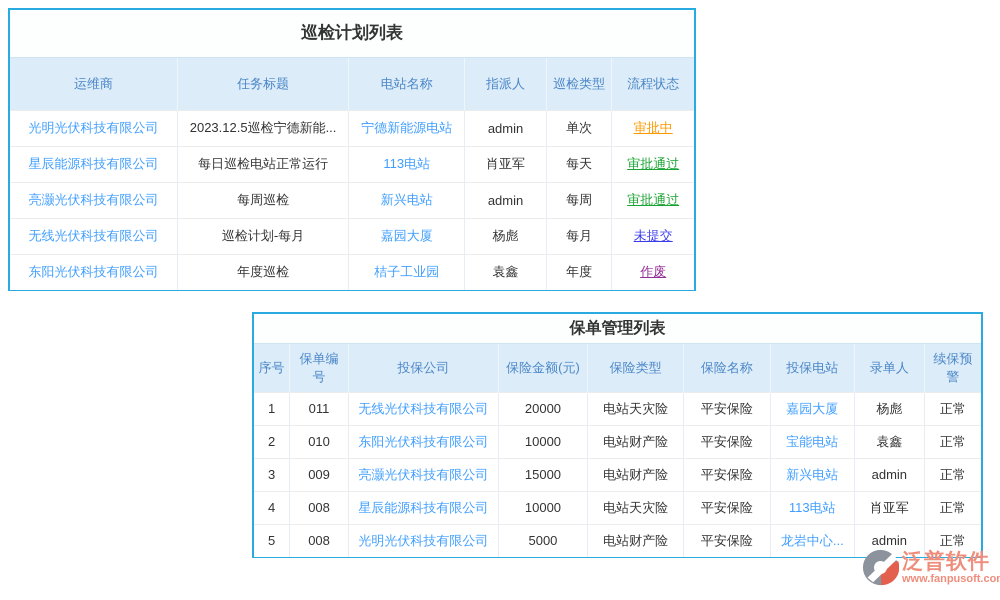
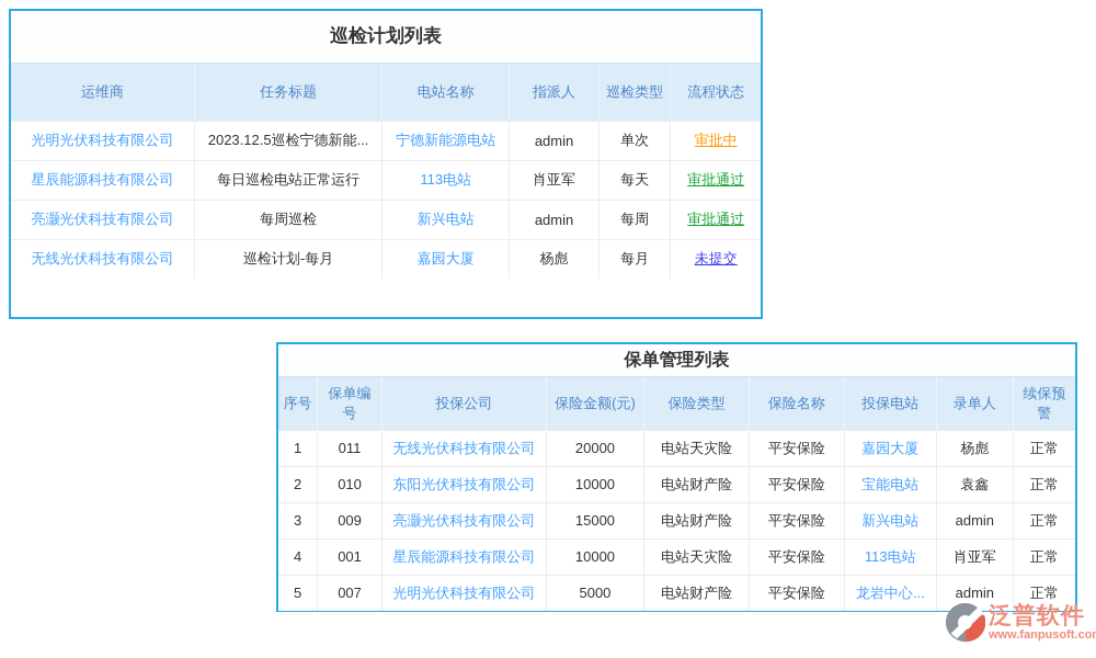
  巡检计划列表
  运维商	任务标题	电站名称	指派人	巡检类型	流程状态
  光明光伏科技有限公司	2023.12.5巡检宁德新能...	宁德新能源电站	admin	单次	审批中
  星辰能源科技有限公司	每日巡检电站正常运行	113电站	肖亚军	每天	审批通过
  亮灏光伏科技有限公司	每周巡检	新兴电站	admin	每周	审批通过
  无线光伏科技有限公司	巡检计划-每月	嘉园大厦	杨彪	每月	未提交
- 东阳光伏科技有限公司	年度巡检	桔子工业园	袁鑫	年度	作废
  保单管理列表
  序号	保单编号	投保公司	保险金额(元)	保险类型	保险名称	投保电站	录单人	续保预警
  1	011	无线光伏科技有限公司	20000	电站天灾险	平安保险	嘉园大厦	杨彪	正常
  2	010	东阳光伏科技有限公司	10000	电站财产险	平安保险	宝能电站	袁鑫	正常
  3	009	亮灏光伏科技有限公司	15000	电站财产险	平安保险	新兴电站	admin	正常
- 4	008	星辰能源科技有限公司	10000	电站天灾险	平安保险	113电站	肖亚军	正常
+ 4	001	星辰能源科技有限公司	10000	电站天灾险	平安保险	113电站	肖亚军	正常
- 5	008	光明光伏科技有限公司	5000	电站财产险	平安保险	龙岩中心...	admin	正常
+ 5	007	光明光伏科技有限公司	5000	电站财产险	平安保险	龙岩中心...	admin	正常
  泛普软件
  www.fanpusoft.co
